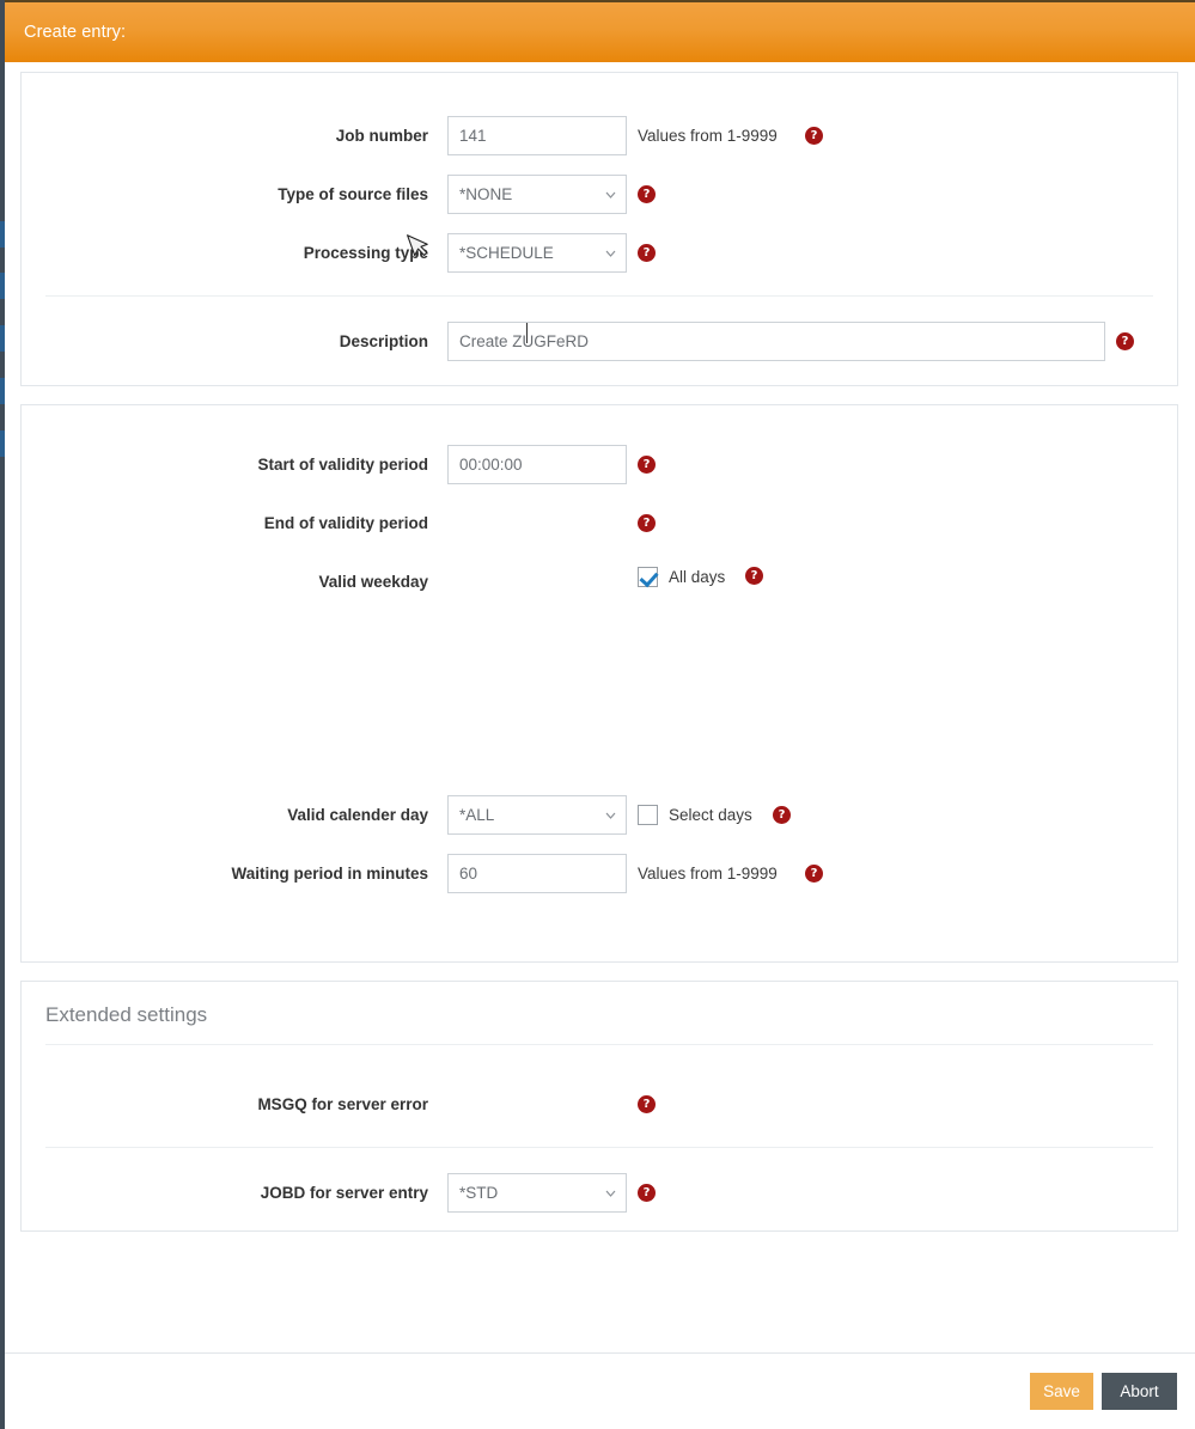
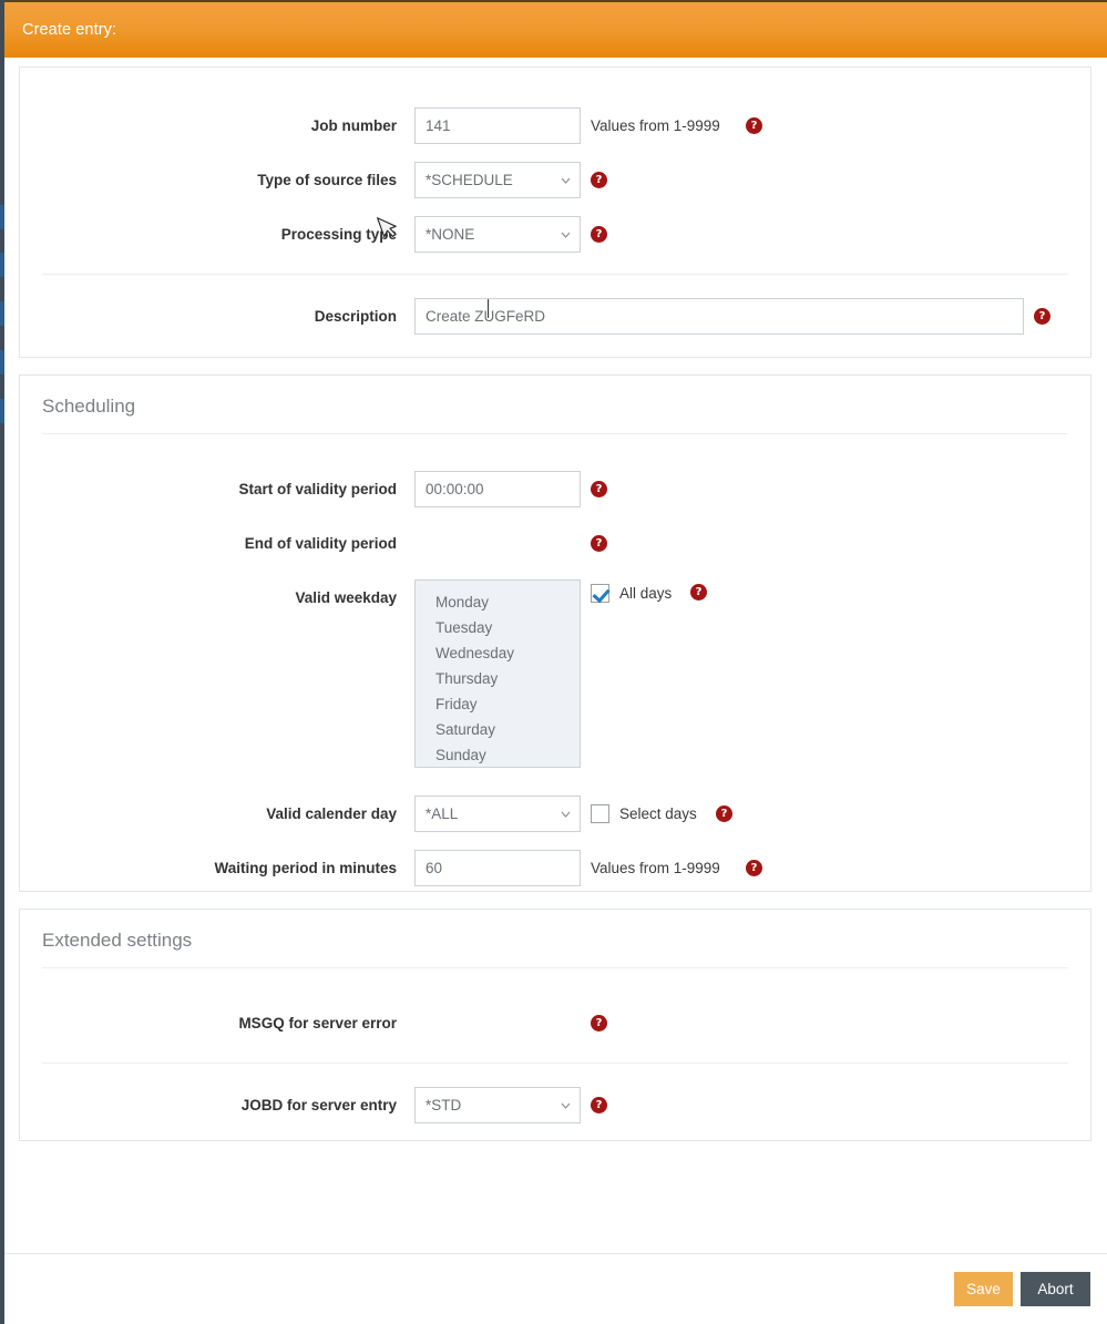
  Create entry:
  Job number
  141
  Values from 1-9999
  ?
  Type of source files
- *NONE
+ *SCHEDULE
  ?
  Processing ty
- *SCHEDULE
+ *NONE
  ?
  Description
  Create ZUGFeRD
  ?
+ Scheduling
  Start of validity period
  00:00:00
  ?
  End of validity period
  ?
  Valid weekday
+ Monday
+ Tuesday
+ Wednesday
+ Thursday
+ Friday
+ Saturday
+ Sunday
  All days
  ?
  Valid calender day
  *ALL
  Select days
  ?
  Waiting period in minutes
  60
  Values from 1-9999
  ?
  Extended settings
  MSGQ for server error
  ?
  JOBD for server entry
  *STD
  ?
  Save
  Abort
